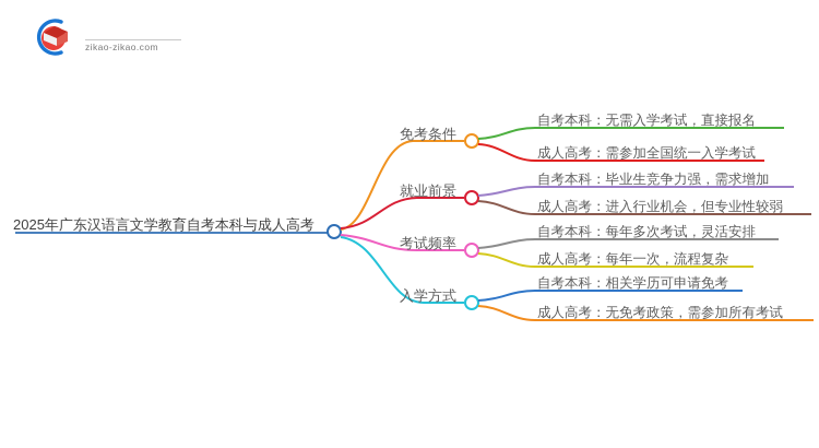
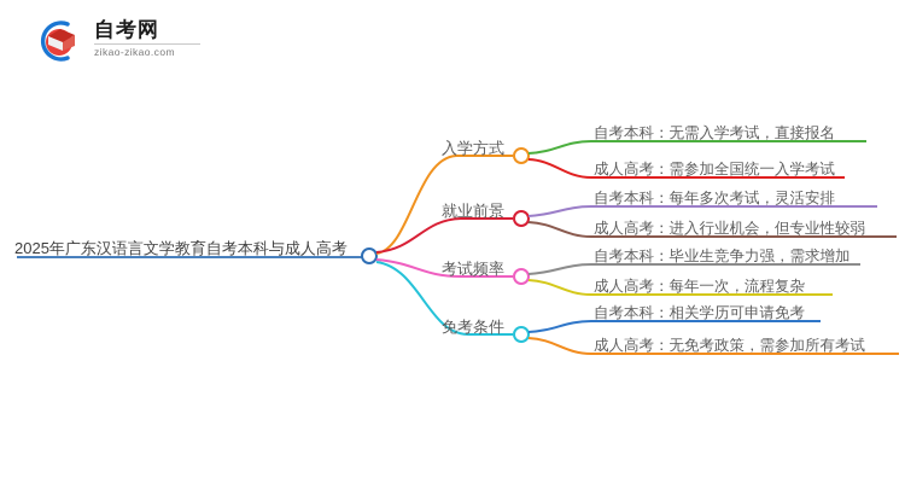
+ 自考网
  zikao-zikao.com
  2025年广东汉语言文学教育自考本科与成人高考
- 免考条件
+ 入学方式
  就业前景
  考试频率
- 入学方式
+ 免考条件
  自考本科：无需入学考试，直接报名
  成人高考：需参加全国统一入学考试
- 自考本科：毕业生竞争力强，需求增加
+ 自考本科：每年多次考试，灵活安排
  成人高考：进入行业机会，但专业性较弱
- 自考本科：每年多次考试，灵活安排
+ 自考本科：毕业生竞争力强，需求增加
  成人高考：每年一次，流程复杂
  自考本科：相关学历可申请免考
  成人高考：无免考政策，需参加所有考试
